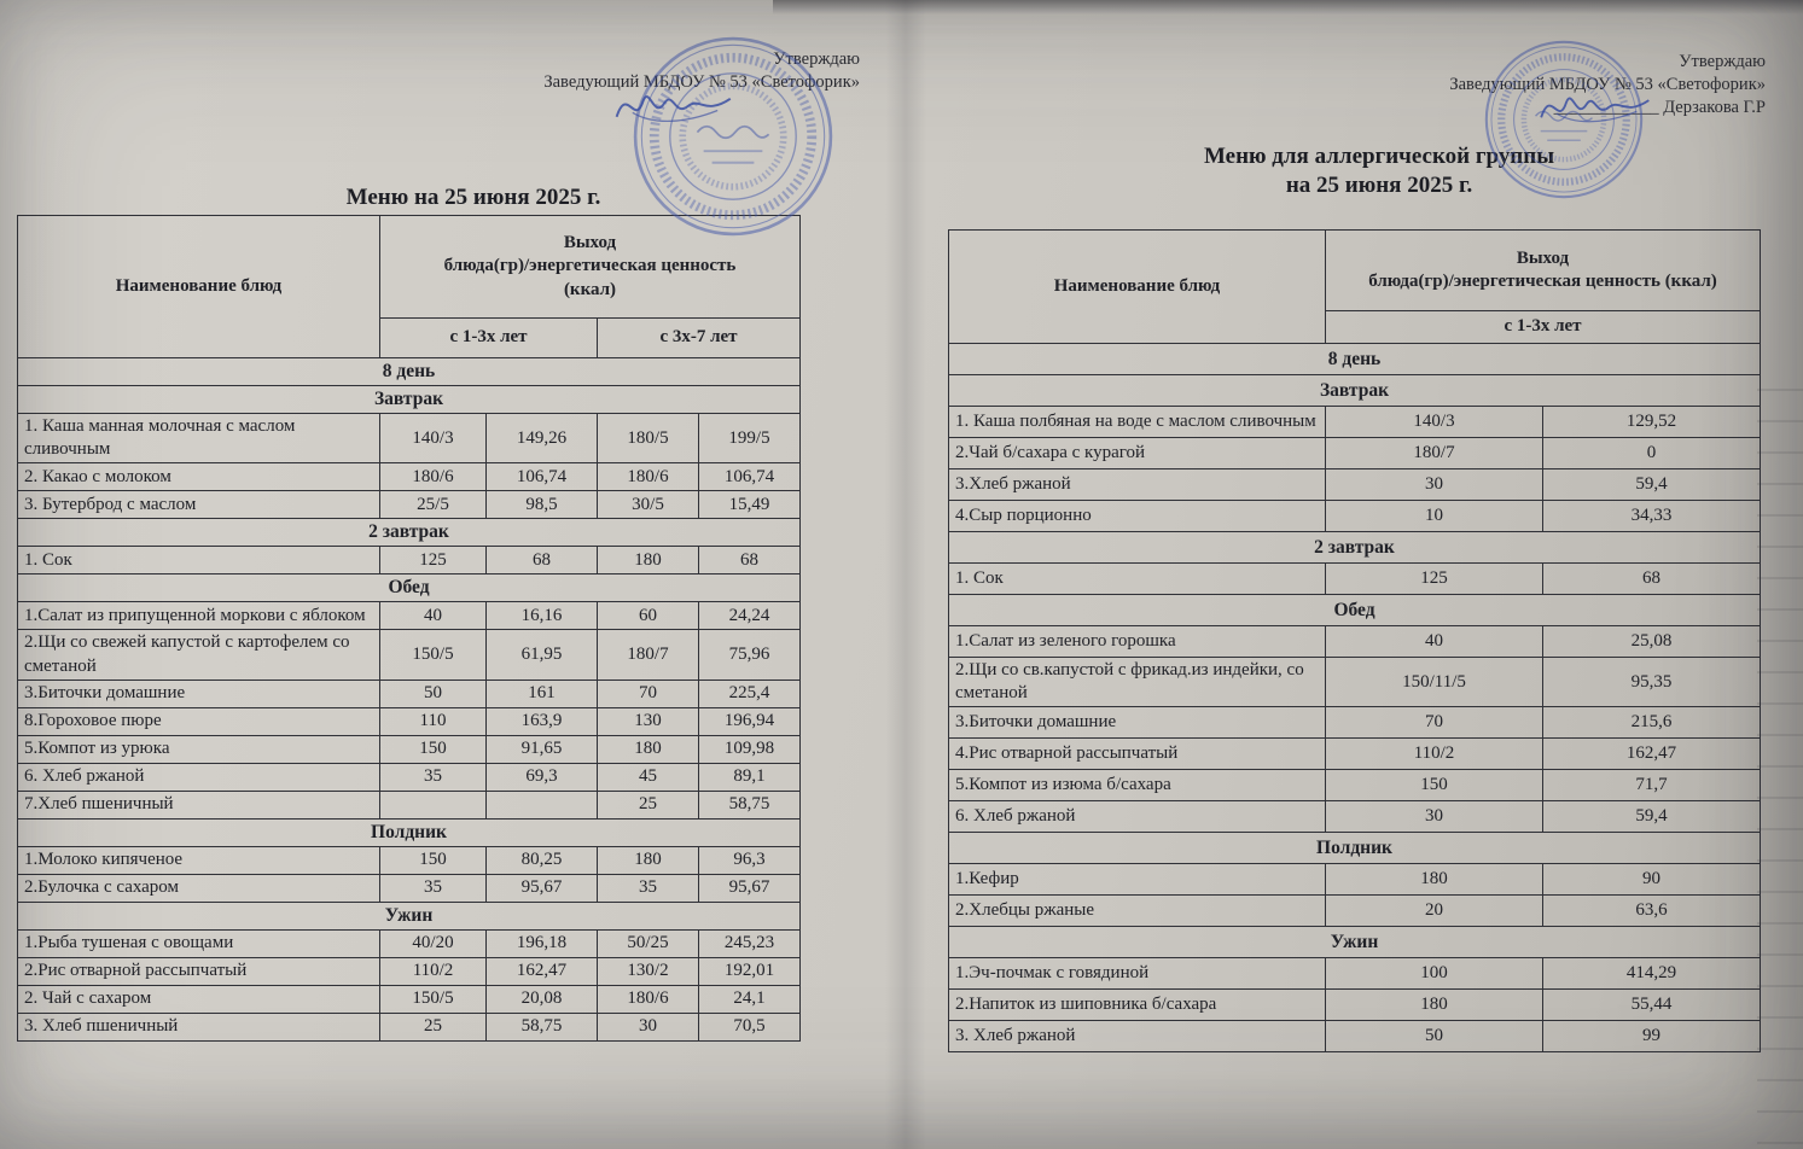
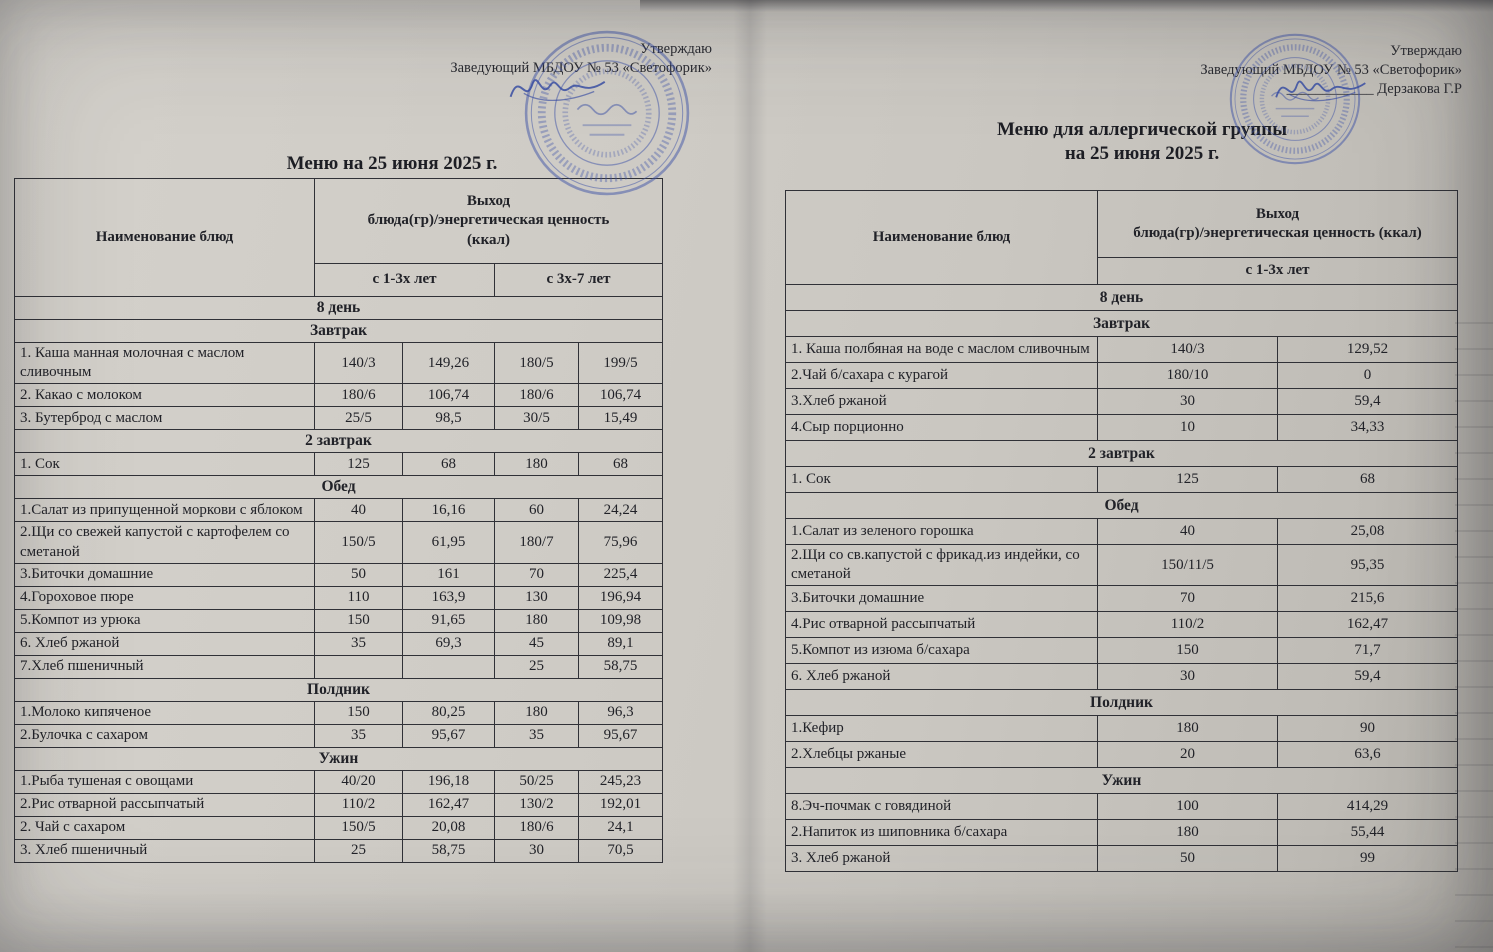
  Утверждаю
  Заведующий МБДОУ № 53 «Светофорик»
  Меню на 25 июня 2025 г.
  Наименование блюд	Выход блюда(гр)/энергетическая ценность (ккал)
  с 1-3х лет	с 3х-7 лет
  8 день
  Завтрак
  1. Каша манная молочная с маслом сливочным	140/3	149,26	180/5	199/5
  2. Какао с молоком	180/6	106,74	180/6	106,74
  3. Бутерброд с маслом	25/5	98,5	30/5	15,49
  2 завтрак
  1. Сок	125	68	180	68
  Обед
  1.Салат из припущенной моркови с яблоком	40	16,16	60	24,24
  2.Щи со свежей капустой с картофелем со сметаной	150/5	61,95	180/7	75,96
  3.Биточки домашние	50	161	70	225,4
- 8.Гороховое пюре	110	163,9	130	196,94
+ 4.Гороховое пюре	110	163,9	130	196,94
  5.Компот из урюка	150	91,65	180	109,98
  6. Хлеб ржаной	35	69,3	45	89,1
  7.Хлеб пшеничный			25	58,75
  Полдник
  1.Молоко кипяченое	150	80,25	180	96,3
  2.Булочка с сахаром	35	95,67	35	95,67
  Ужин
  1.Рыба тушеная с овощами	40/20	196,18	50/25	245,23
  2.Рис отварной рассыпчатый	110/2	162,47	130/2	192,01
  2. Чай с сахаром	150/5	20,08	180/6	24,1
  3. Хлеб пшеничный	25	58,75	30	70,5
  Утверждаю
  Заведующий МБДОУ № 53 «Светофорик»
  ____________ Дерзакова Г.Р
  Меню для аллергической группы
  на 25 июня 2025 г.
  Наименование блюд	Выход блюда(гр)/энергетическая ценность (ккал)
  с 1-3х лет
  8 день
  Завтрак
  1. Каша полбяная на воде с маслом сливочным	140/3	129,52
- 2.Чай б/сахара с курагой	180/7	0
+ 2.Чай б/сахара с курагой	180/10	0
  3.Хлеб ржаной	30	59,4
  4.Сыр порционно	10	34,33
  2 завтрак
  1. Сок	125	68
  Обед
  1.Салат из зеленого горошка	40	25,08
  2.Щи со св.капустой с фрикад.из индейки, со сметаной	150/11/5	95,35
  3.Биточки домашние	70	215,6
  4.Рис отварной рассыпчатый	110/2	162,47
  5.Компот из изюма б/сахара	150	71,7
  6. Хлеб ржаной	30	59,4
  Полдник
  1.Кефир	180	90
  2.Хлебцы ржаные	20	63,6
  Ужин
- 1.Эч-почмак с говядиной	100	414,29
+ 8.Эч-почмак с говядиной	100	414,29
  2.Напиток из шиповника б/сахара	180	55,44
  3. Хлеб ржаной	50	99
